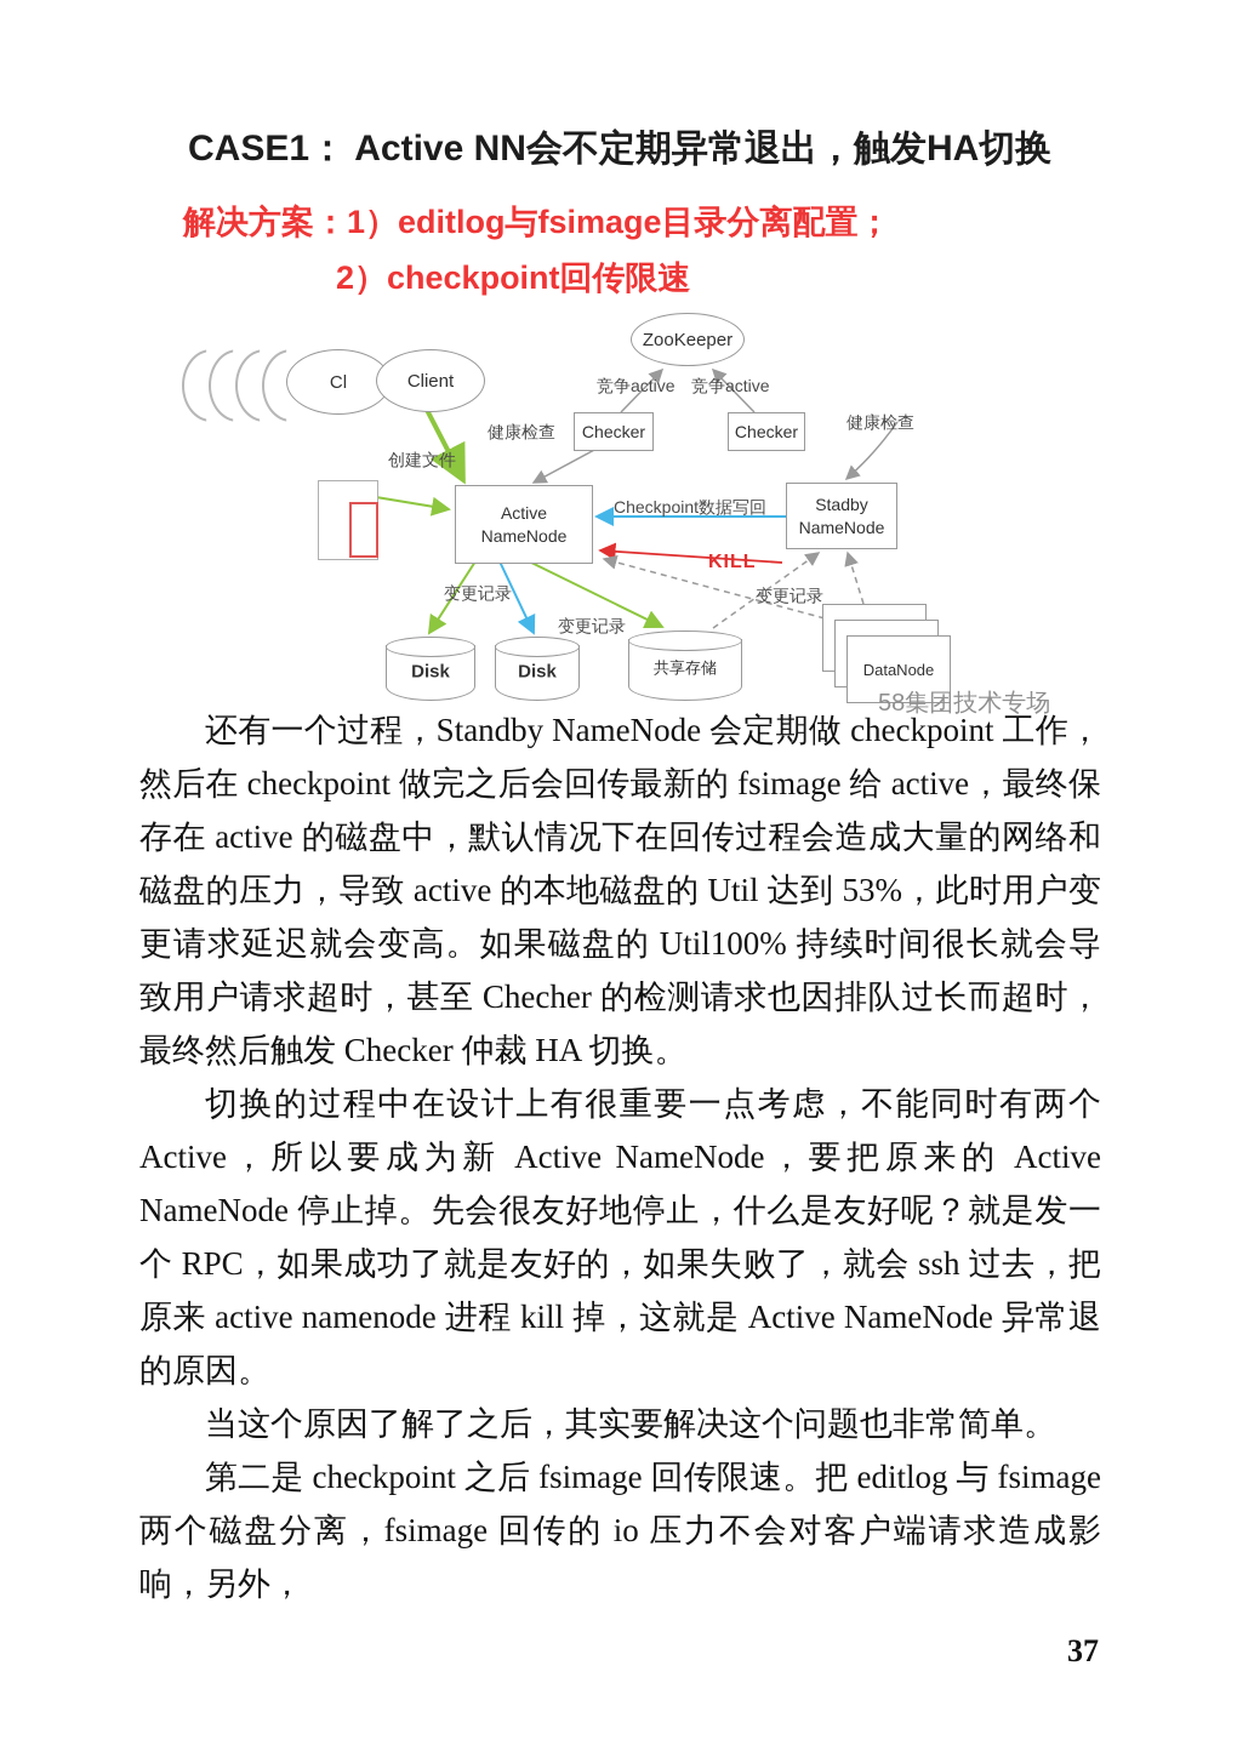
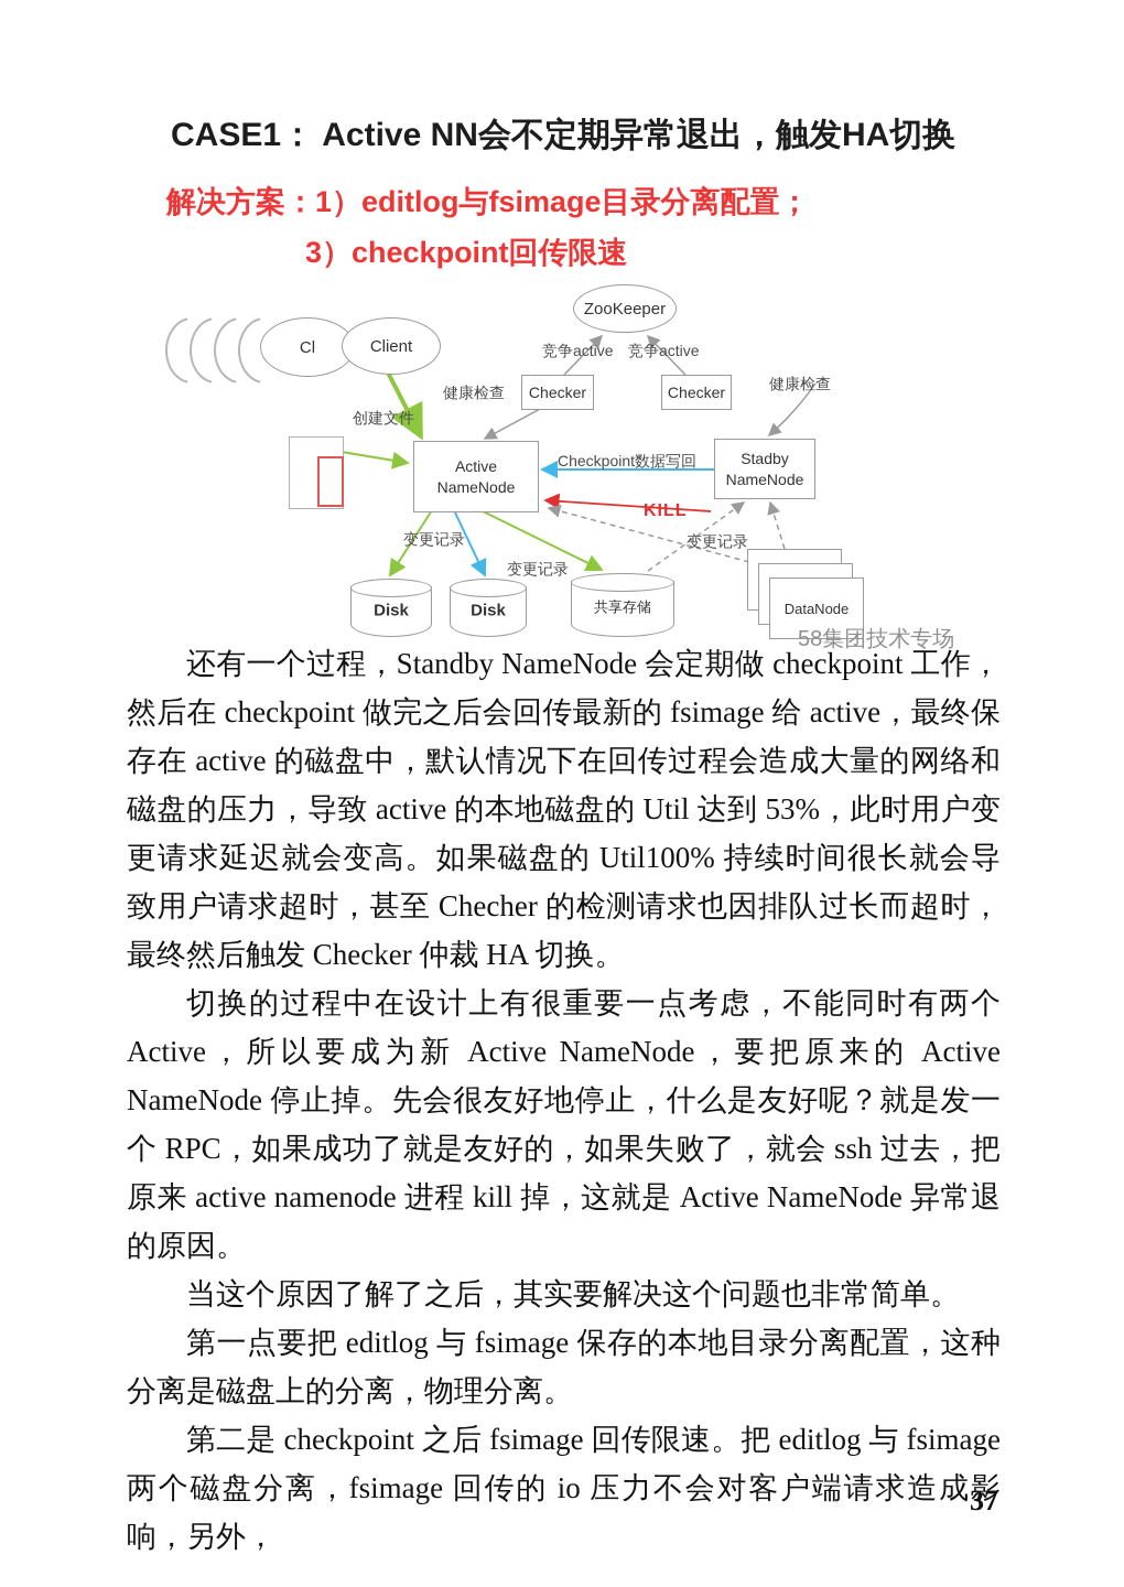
  CASE1： Active NN会不定期异常退出，触发HA切换
  解决方案：1）editlog与fsimage目录分离配置；
- 2）checkpoint回传限速
+ 3）checkpoint回传限速
  Cl
  Client
  ZooKeeper
  Checker
  Checker
  Active
  NameNode
  Stadby
  NameNode
  Disk
  Disk
  共享存储
  DataNode
  竞争active
  竞争active
  健康检查
  健康检查
  创建文件
  Checkpoint数据写回
  KILL
  变更记录
  变更记录
  变更记录
  58集团技术专场
  还有一个过程，Standby NameNode 会定期做 checkpoint 工作，然后在 checkpoint 做完之后会回传最新的 fsimage 给 active，最终保存在 active 的磁盘中，默认情况下在回传过程会造成大量的网络和磁盘的压力，导致 active 的本地磁盘的 Util 达到 53%，此时用户变更请求延迟就会变高。如果磁盘的 Util100% 持续时间很长就会导致用户请求超时，甚至 Checher 的检测请求也因排队过长而超时，最终然后触发 Checker 仲裁 HA 切换。
  切换的过程中在设计上有很重要一点考虑，不能同时有两个 Active，所以要成为新 Active NameNode，要把原来的 Active NameNode 停止掉。先会很友好地停止，什么是友好呢？就是发一个 RPC，如果成功了就是友好的，如果失败了，就会 ssh 过去，把原来 active namenode 进程 kill 掉，这就是 Active NameNode 异常退的原因。
  当这个原因了解了之后，其实要解决这个问题也非常简单。
+ 第一点要把 editlog 与 fsimage 保存的本地目录分离配置，这种分离是磁盘上的分离，物理分离。
  第二是 checkpoint 之后 fsimage 回传限速。把 editlog 与 fsimage 两个磁盘分离，fsimage 回传的 io 压力不会对客户端请求造成影响，另外，
  37
